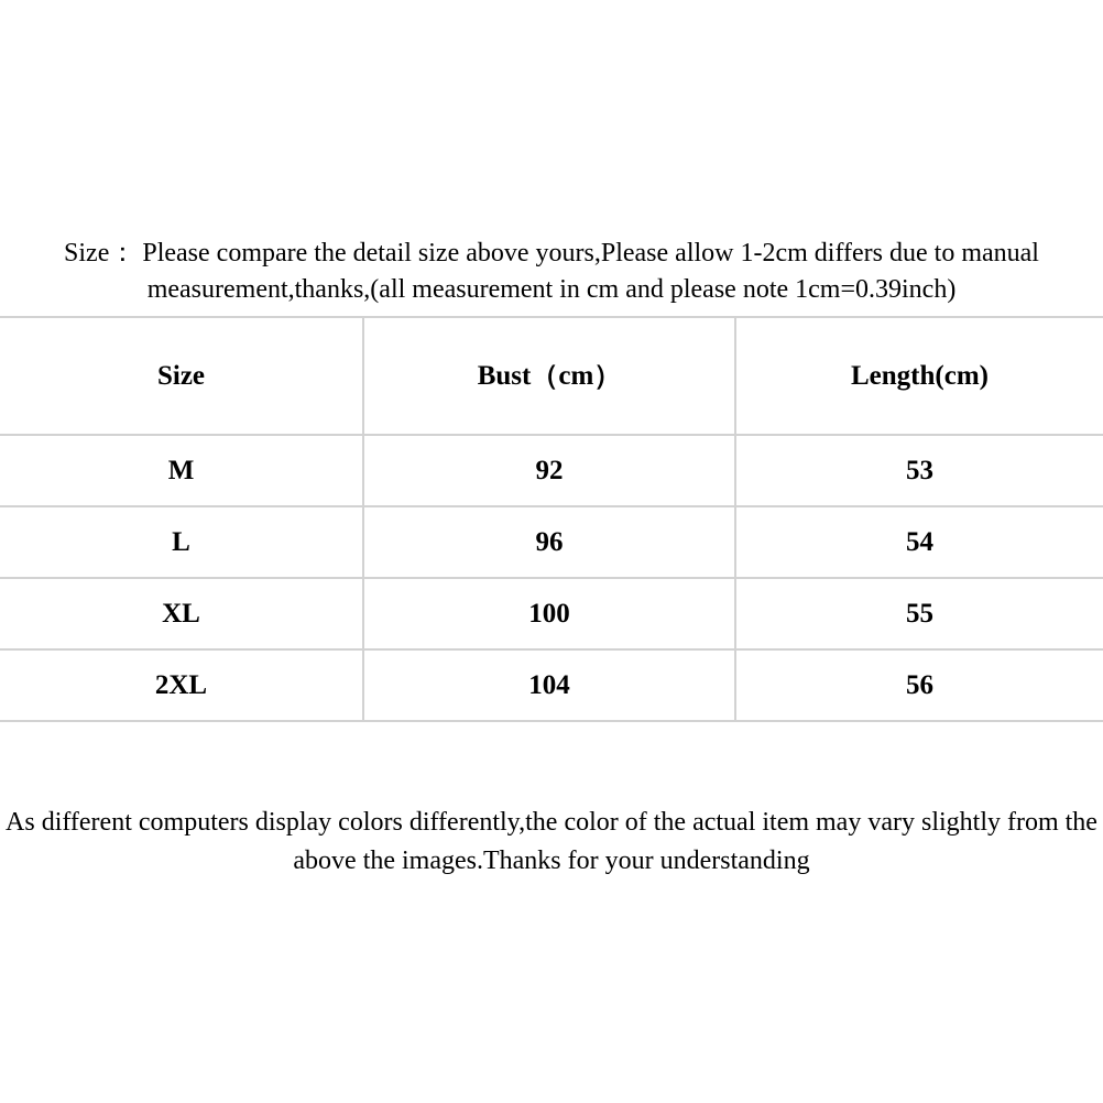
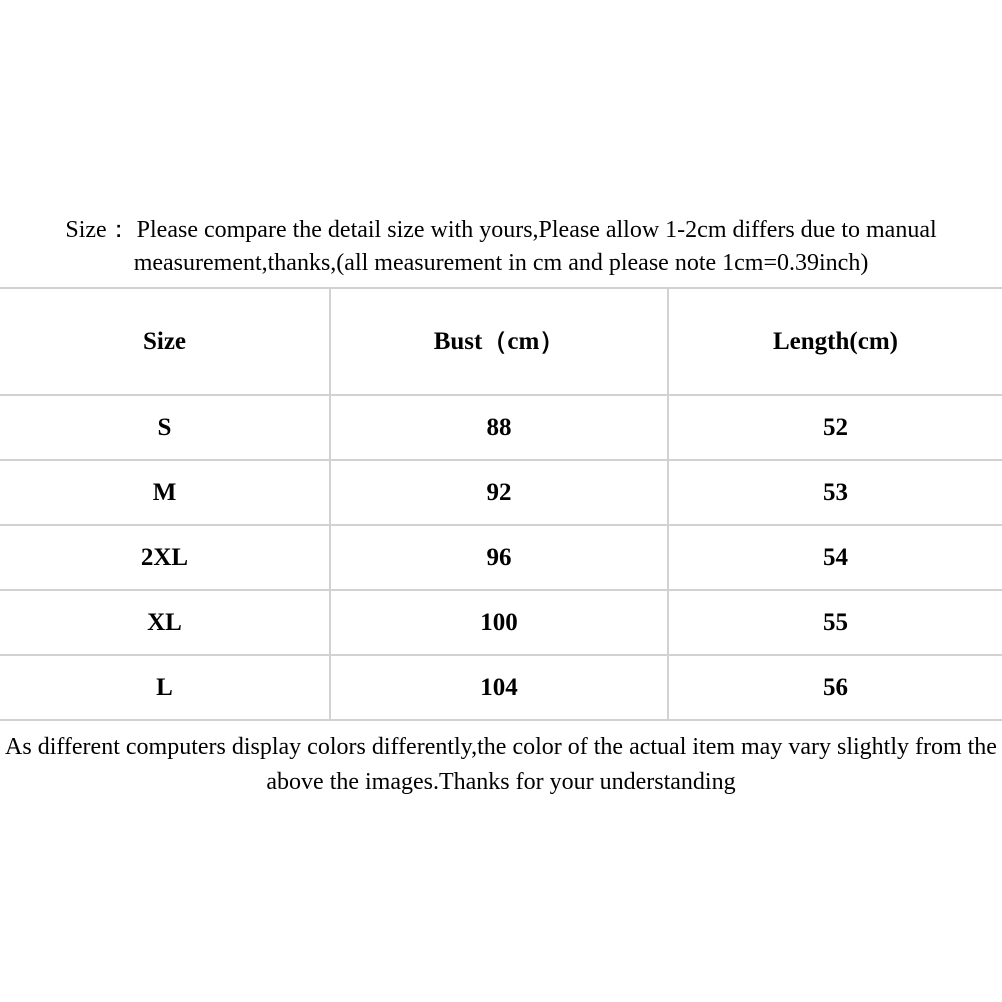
- Size： Please compare the detail size above yours,Please allow 1-2cm differs due to manual
+ Size： Please compare the detail size with yours,Please allow 1-2cm differs due to manual
  measurement,thanks,(all measurement in cm and please note 1cm=0.39inch)
  Size	Bust（cm）	Length(cm)
+ S	88	52
  M	92	53
- L	96	54
+ 2XL	96	54
  XL	100	55
- 2XL	104	56
+ L	104	56
  As different computers display colors differently,the color of the actual item may vary slightly from the
  above the images.Thanks for your understanding
